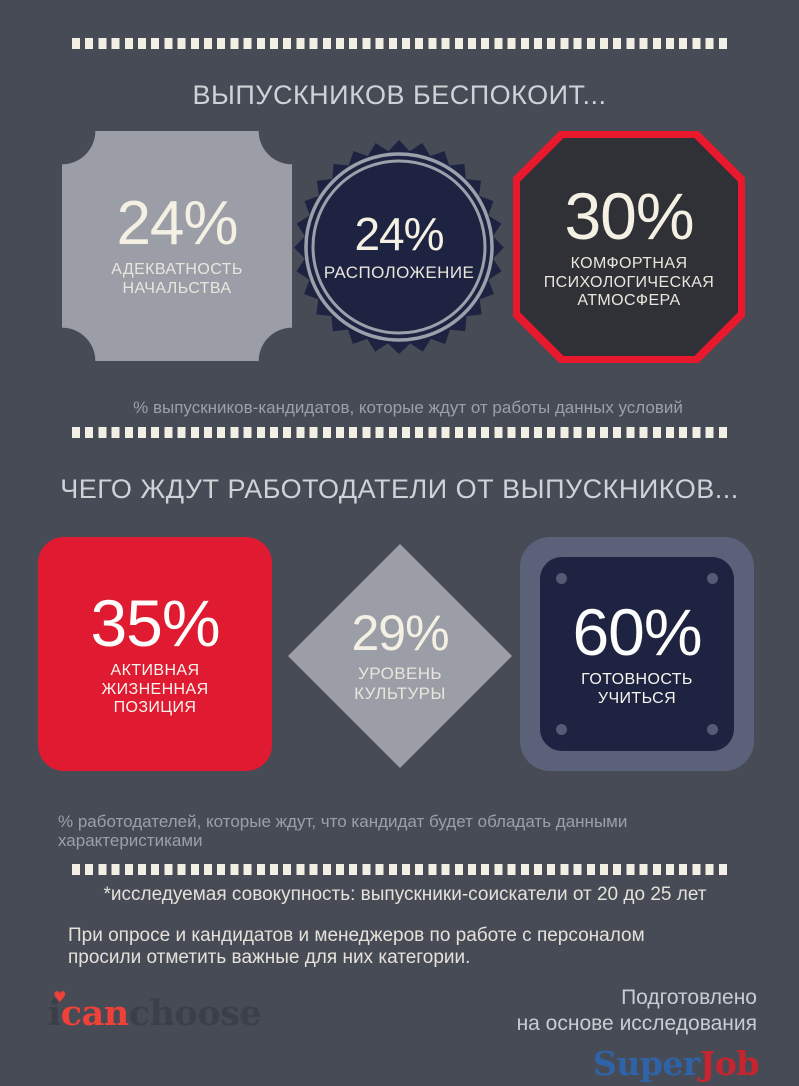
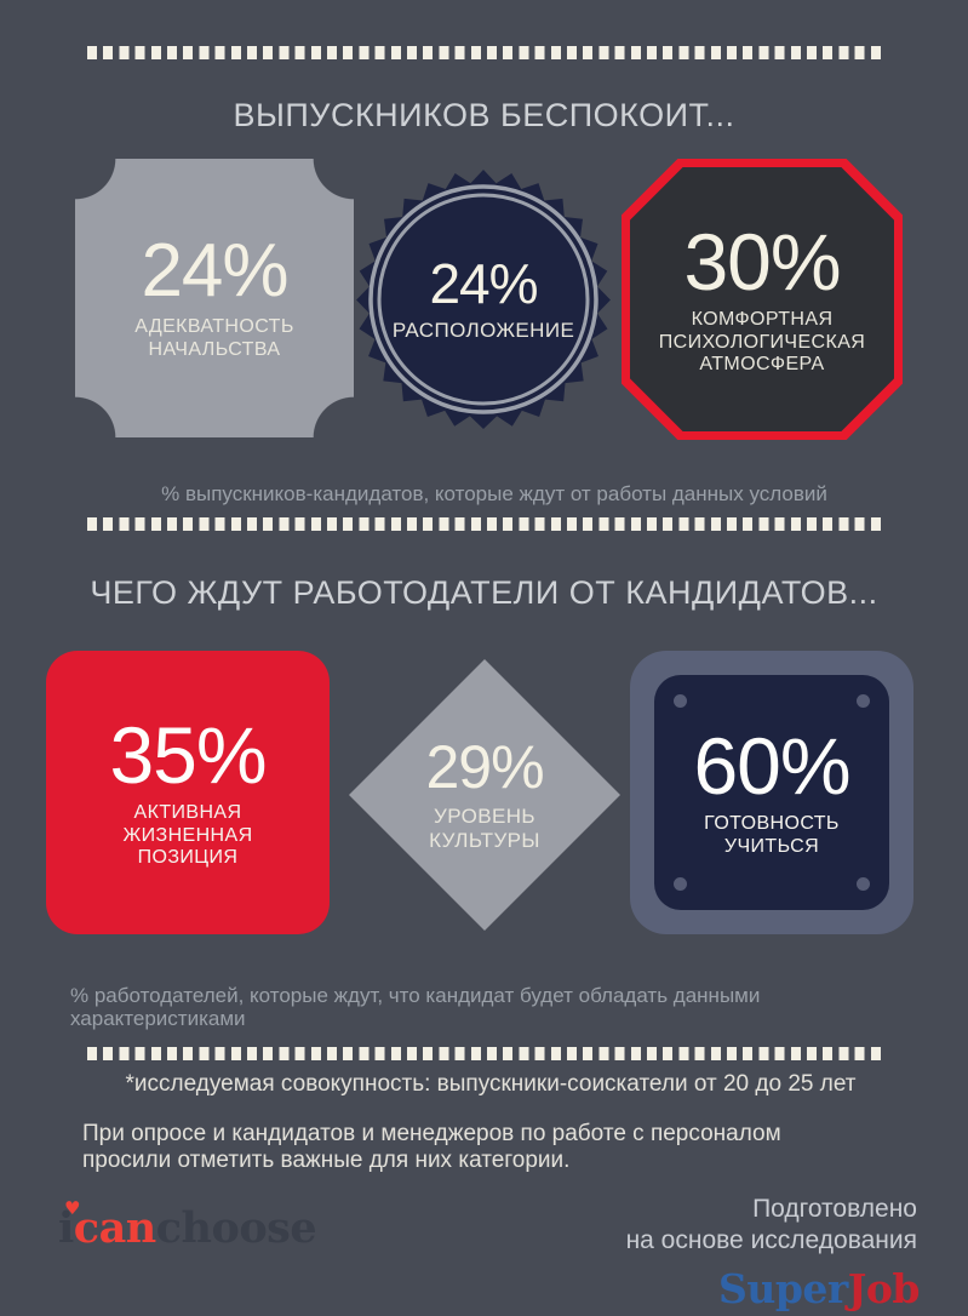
  ВЫПУСКНИКОВ БЕСПОКОИТ...
  24%
  АДЕКВАТНОСТЬ
  НАЧАЛЬСТВА
  24%
  РАСПОЛОЖЕНИЕ
  30%
  КОМФОРТНАЯ
  ПСИХОЛОГИЧЕСКАЯ
  АТМОСФЕРА
  % выпускников-кандидатов, которые ждут от работы данных условий
- ЧЕГО ЖДУТ РАБОТОДАТЕЛИ ОТ ВЫПУСКНИКОВ...
+ ЧЕГО ЖДУТ РАБОТОДАТЕЛИ ОТ КАНДИДАТОВ...
  35%
  АКТИВНАЯ
  ЖИЗНЕННАЯ
  ПОЗИЦИЯ
  29%
  УРОВЕНЬ
  КУЛЬТУРЫ
  60%
  ГОТОВНОСТЬ
  УЧИТЬСЯ
  % работодателей, которые ждут, что кандидат будет обладать данными характеристиками
  *исследуемая совокупность: выпускники-соискатели от 20 до 25 лет
  При опросе и кандидатов и менеджеров по работе с персоналом
  просили отметить важные для них категории.
  ♥
  icanchoose
  Подготовлено
  на основе исследования
  SuperJob
